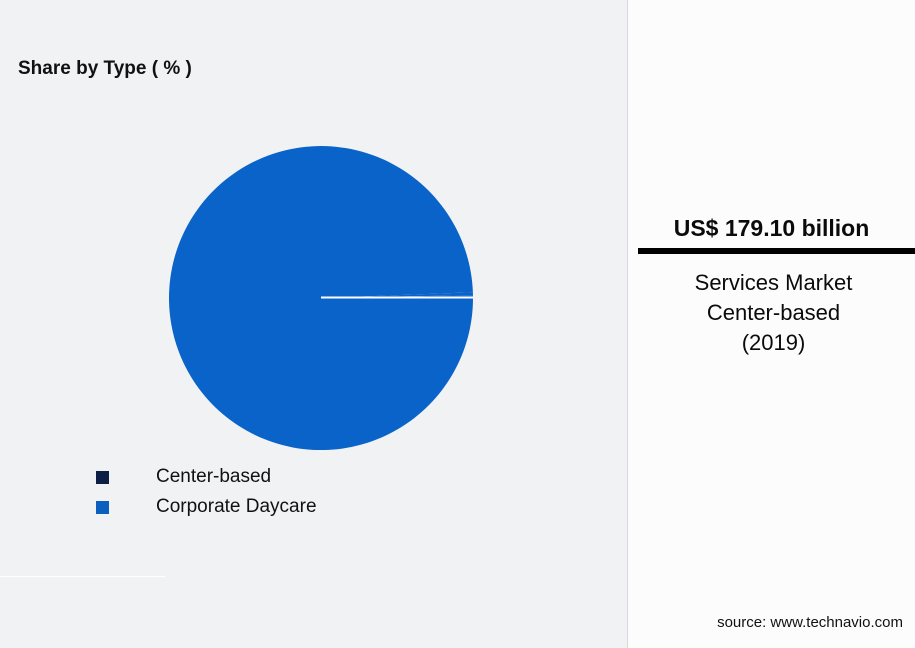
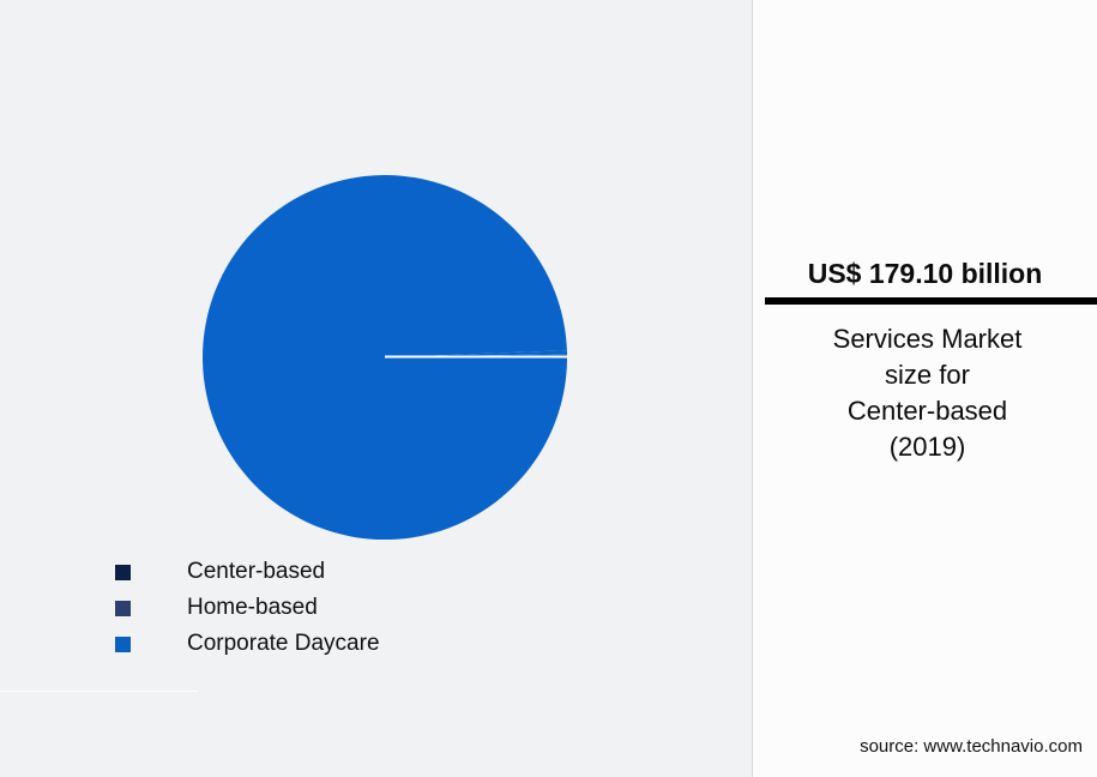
- Share by Type ( % )
  Center-based
+ Home-based
  Corporate Daycare
  US$ 179.10 billion
  Services Market
+ size for
  Center-based
  (2019)
  source: www.technavio.com
